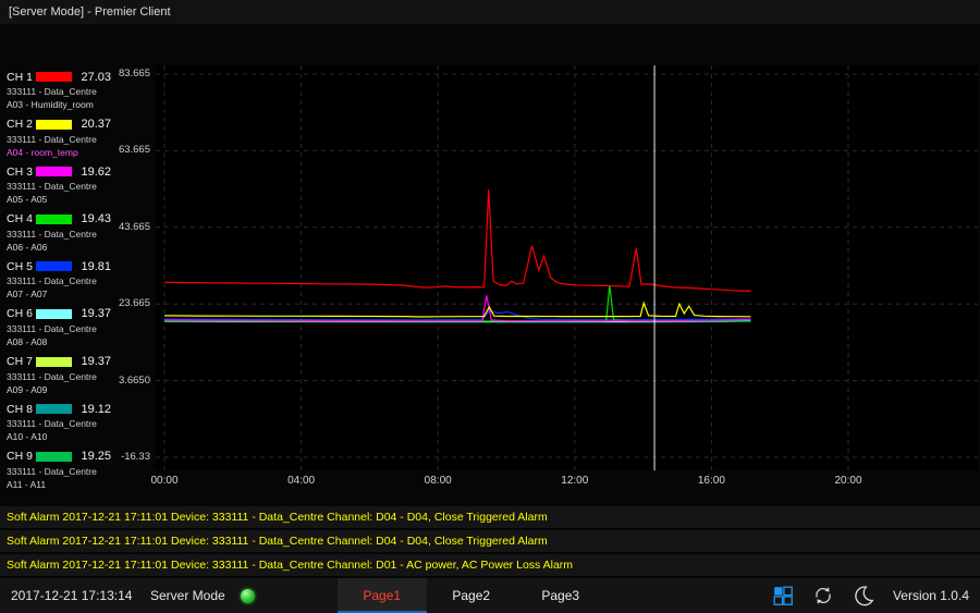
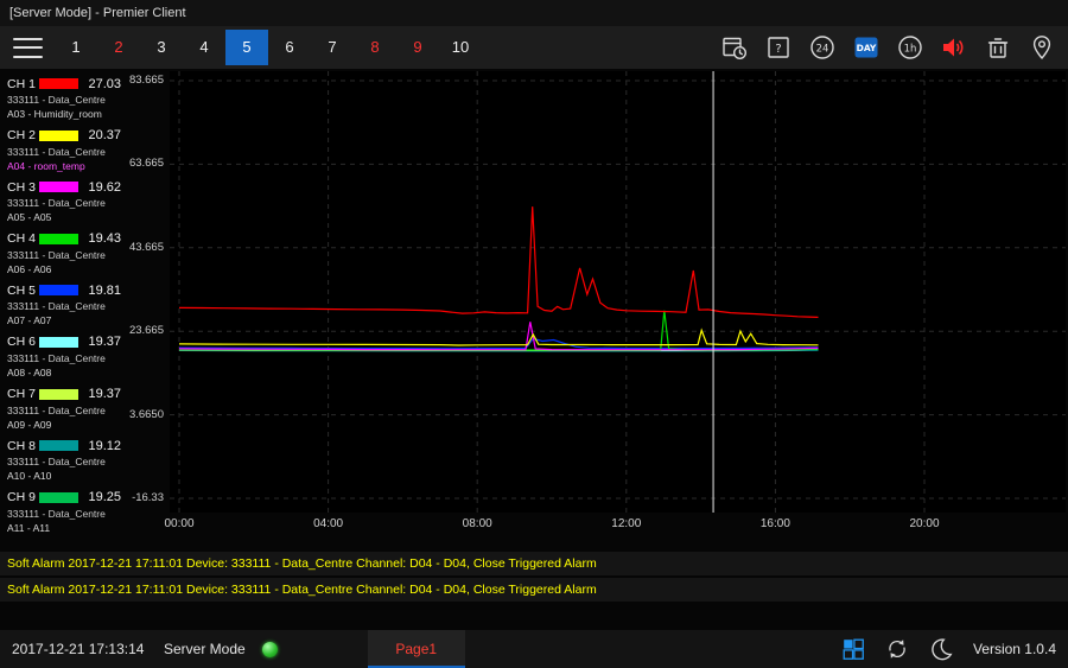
  [Server Mode] - Premier Client
+ 1
+ 2
+ 3
+ 4
+ 5
+ 6
+ 7
+ 8
+ 9
+ 10
+ ?
+ 24
+ DAY
+ 1h
  CH 1
  27.03
  333111 - Data_Centre
  A03 - Humidity_room
  CH 2
  20.37
  333111 - Data_Centre
  A04 - room_temp
  CH 3
  19.62
  333111 - Data_Centre
  A05 - A05
  CH 4
  19.43
  333111 - Data_Centre
  A06 - A06
  CH 5
  19.81
  333111 - Data_Centre
  A07 - A07
  CH 6
  19.37
  333111 - Data_Centre
  A08 - A08
  CH 7
  19.37
  333111 - Data_Centre
  A09 - A09
  CH 8
  19.12
  333111 - Data_Centre
  A10 - A10
  CH 9
  19.25
  333111 - Data_Centre
  A11 - A11
  83.665
  63.665
  43.665
  23.665
  3.6650
  -16.33
  00:00
  04:00
  08:00
  12:00
  16:00
  20:00
  Soft Alarm 2017-12-21 17:11:01 Device: 333111 - Data_Centre Channel: D04 - D04, Close Triggered Alarm
  Soft Alarm 2017-12-21 17:11:01 Device: 333111 - Data_Centre Channel: D04 - D04, Close Triggered Alarm
- Soft Alarm 2017-12-21 17:11:01 Device: 333111 - Data_Centre Channel: D01 - AC power, AC Power Loss Alarm
  2017-12-21 17:13:14
  Server Mode
  Page1
- Page2
- Page3
  Version 1.0.4
